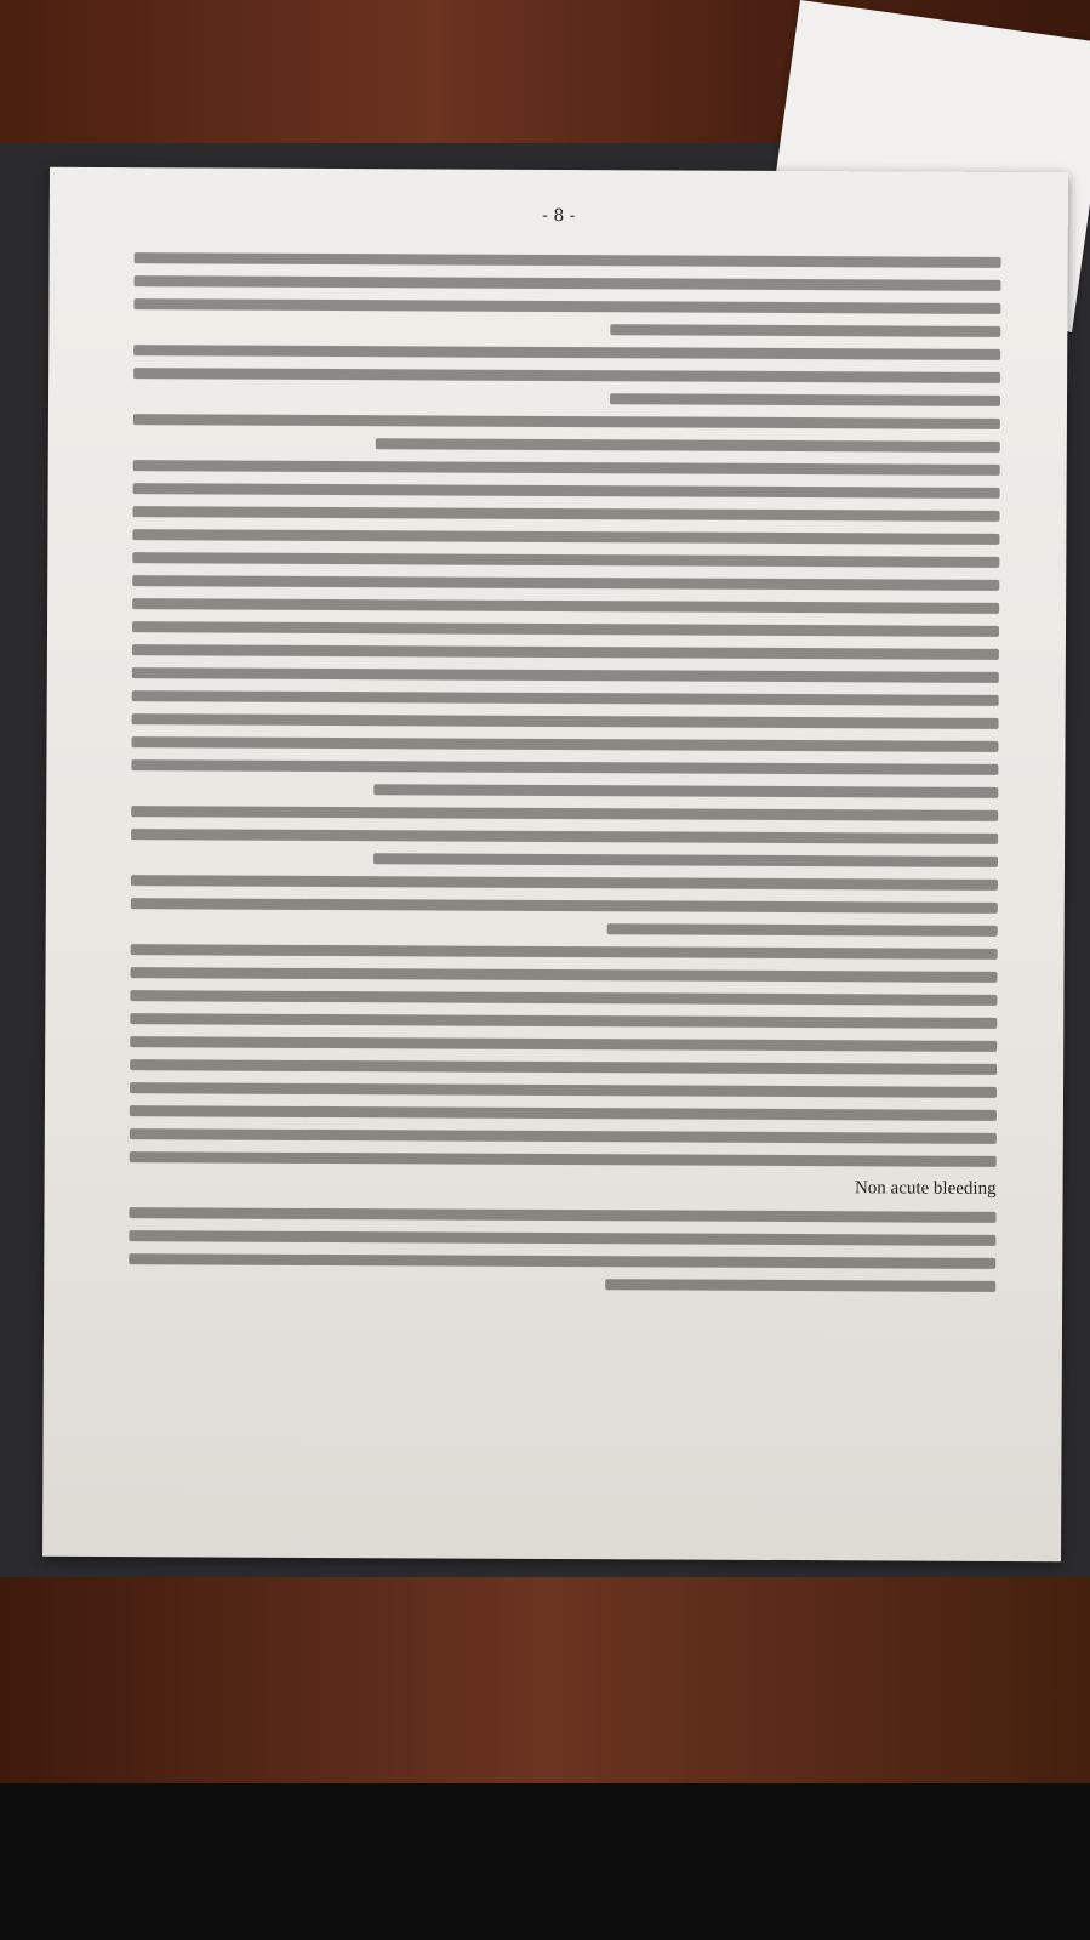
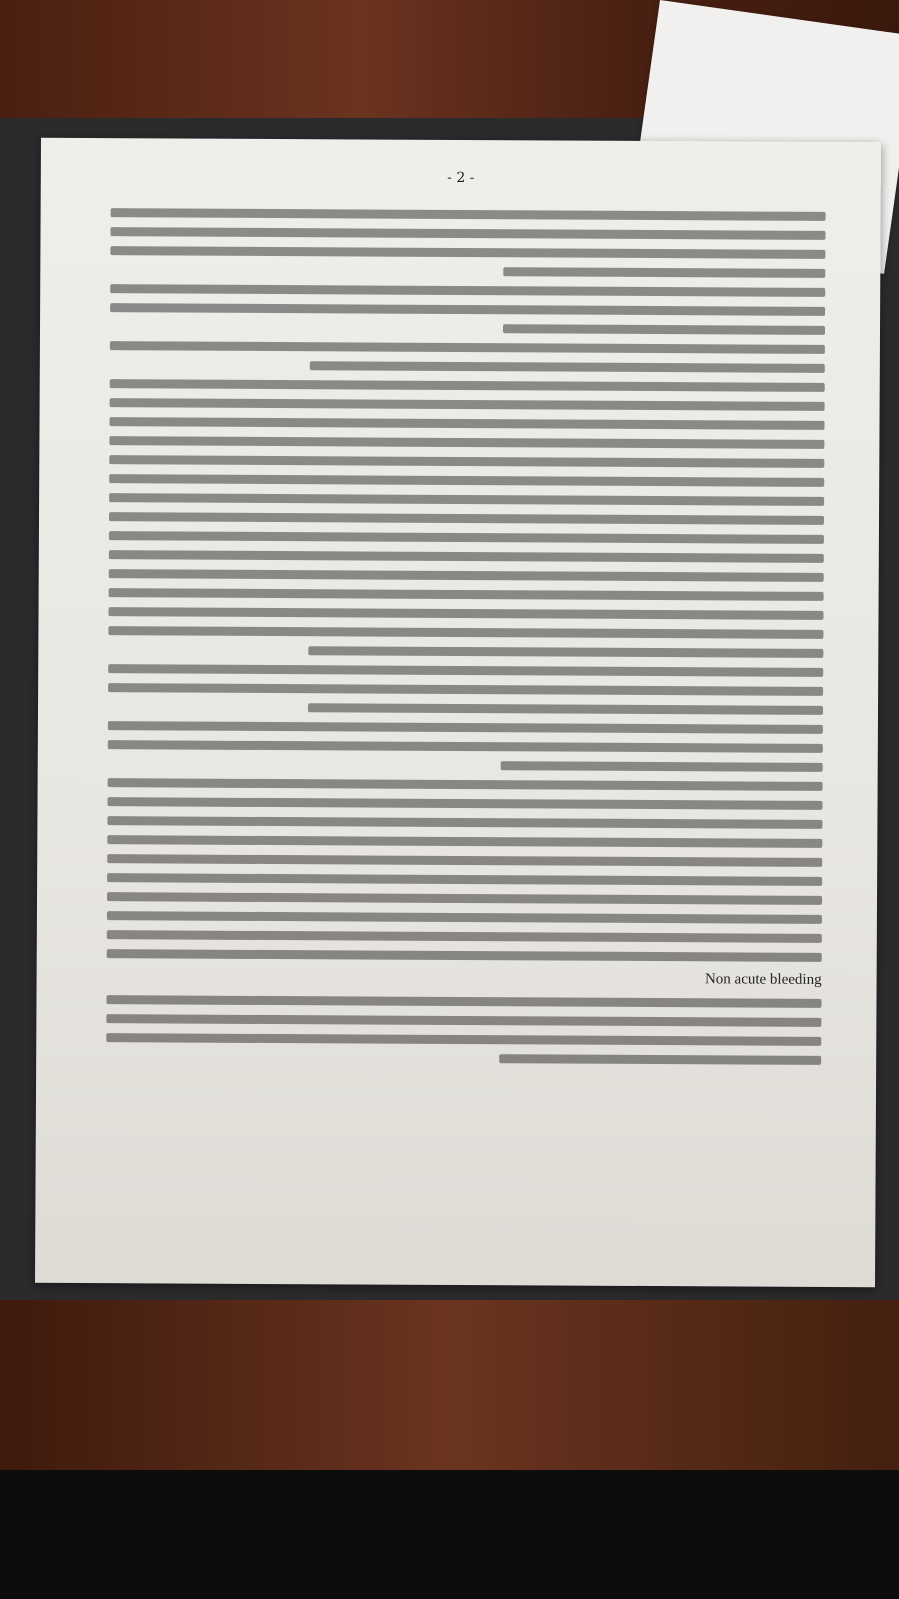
- - 8 -
+ - 2 -
  Non acute bleeding
